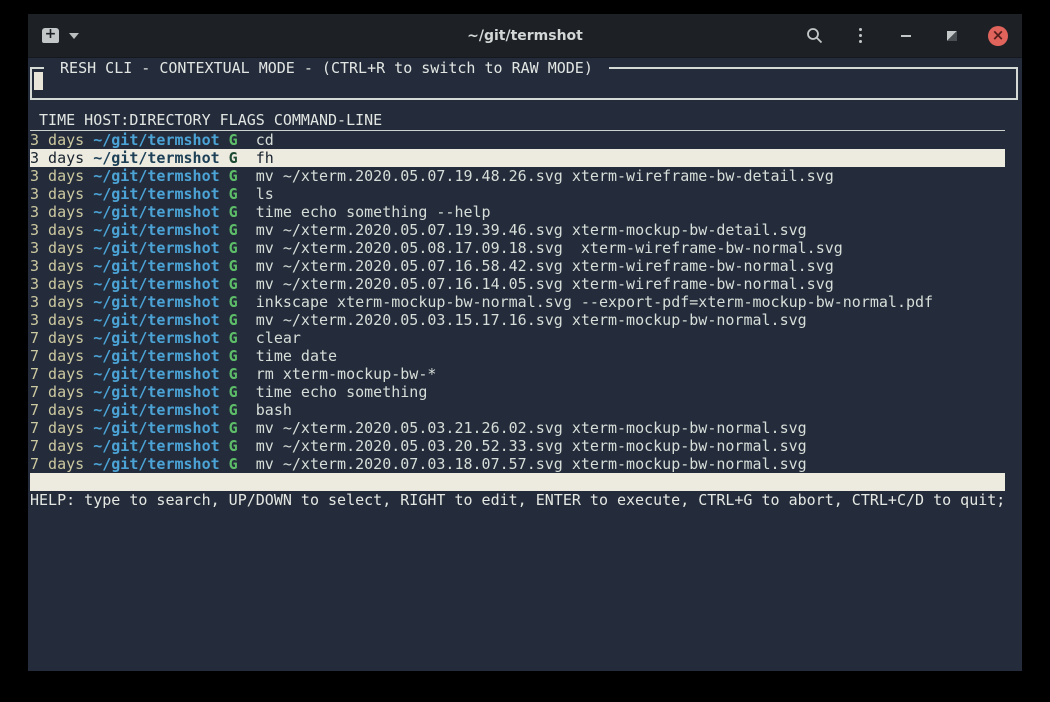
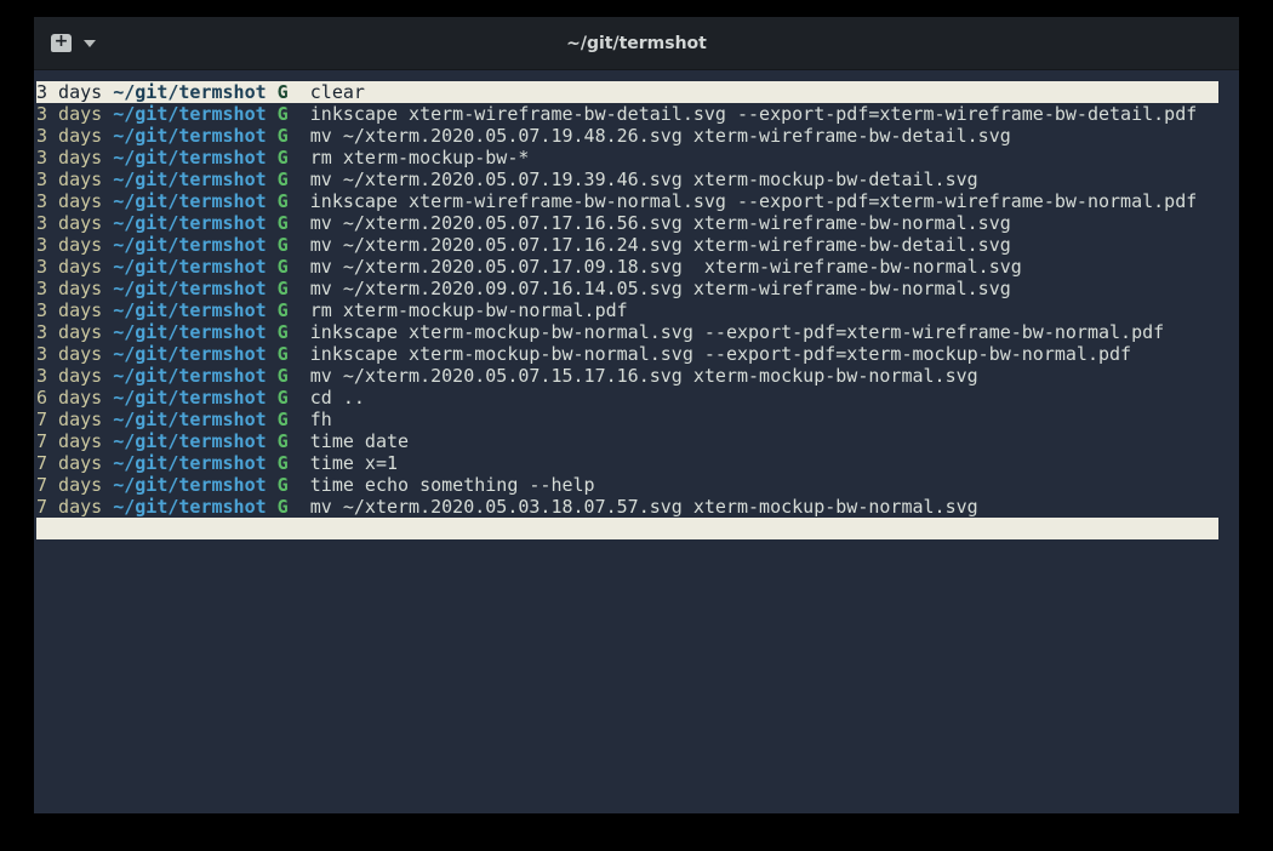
  ~/git/termshot
- ×
- RESH CLI - CONTEXTUAL MODE - (CTRL+R to switch to RAW MODE)
- TIME HOST:DIRECTORY FLAGS COMMAND-LINE
- 3 days ~/git/termshot G cd
- 3 days ~/git/termshot G fh
+ 3 days ~/git/termshot G clear
+ 3 days ~/git/termshot G inkscape xterm-wireframe-bw-detail.svg --export-pdf=xterm-wireframe-bw-detail.pdf
  3 days ~/git/termshot G mv ~/xterm.2020.05.07.19.48.26.svg xterm-wireframe-bw-detail.svg
- 3 days ~/git/termshot G ls
- 3 days ~/git/termshot G time echo something --help
+ 3 days ~/git/termshot G rm xterm-mockup-bw-*
  3 days ~/git/termshot G mv ~/xterm.2020.05.07.19.39.46.svg xterm-mockup-bw-detail.svg
+ 3 days ~/git/termshot G inkscape xterm-wireframe-bw-normal.svg --export-pdf=xterm-wireframe-bw-normal.pdf
+ 3 days ~/git/termshot G mv ~/xterm.2020.05.07.17.16.56.svg xterm-wireframe-bw-normal.svg
+ 3 days ~/git/termshot G mv ~/xterm.2020.05.07.17.16.24.svg xterm-wireframe-bw-detail.svg
- 3 days ~/git/termshot G mv ~/xterm.2020.05.08.17.09.18.svg xterm-wireframe-bw-normal.svg
+ 3 days ~/git/termshot G mv ~/xterm.2020.05.07.17.09.18.svg xterm-wireframe-bw-normal.svg
- 3 days ~/git/termshot G mv ~/xterm.2020.05.07.16.58.42.svg xterm-wireframe-bw-normal.svg
- 3 days ~/git/termshot G mv ~/xterm.2020.05.07.16.14.05.svg xterm-wireframe-bw-normal.svg
+ 3 days ~/git/termshot G mv ~/xterm.2020.09.07.16.14.05.svg xterm-wireframe-bw-normal.svg
+ 3 days ~/git/termshot G rm xterm-mockup-bw-normal.pdf
+ 3 days ~/git/termshot G inkscape xterm-mockup-bw-normal.svg --export-pdf=xterm-wireframe-bw-normal.pdf
  3 days ~/git/termshot G inkscape xterm-mockup-bw-normal.svg --export-pdf=xterm-mockup-bw-normal.pdf
- 3 days ~/git/termshot G mv ~/xterm.2020.05.03.15.17.16.svg xterm-mockup-bw-normal.svg
+ 3 days ~/git/termshot G mv ~/xterm.2020.05.07.15.17.16.svg xterm-mockup-bw-normal.svg
+ 6 days ~/git/termshot G cd ..
- 7 days ~/git/termshot G clear
+ 7 days ~/git/termshot G fh
  7 days ~/git/termshot G time date
+ 7 days ~/git/termshot G time x=1
- 7 days ~/git/termshot G rm xterm-mockup-bw-*
+ 7 days ~/git/termshot G time echo something --help
- 7 days ~/git/termshot G time echo something
- 7 days ~/git/termshot G bash
- 7 days ~/git/termshot G mv ~/xterm.2020.05.03.21.26.02.svg xterm-mockup-bw-normal.svg
- 7 days ~/git/termshot G mv ~/xterm.2020.05.03.20.52.33.svg xterm-mockup-bw-normal.svg
- 7 days ~/git/termshot G mv ~/xterm.2020.07.03.18.07.57.svg xterm-mockup-bw-normal.svg
+ 7 days ~/git/termshot G mv ~/xterm.2020.05.03.18.07.57.svg xterm-mockup-bw-normal.svg
- HELP: type to search, UP/DOWN to select, RIGHT to edit, ENTER to execute, CTRL+G to abort, CTRL+C/D to quit;
